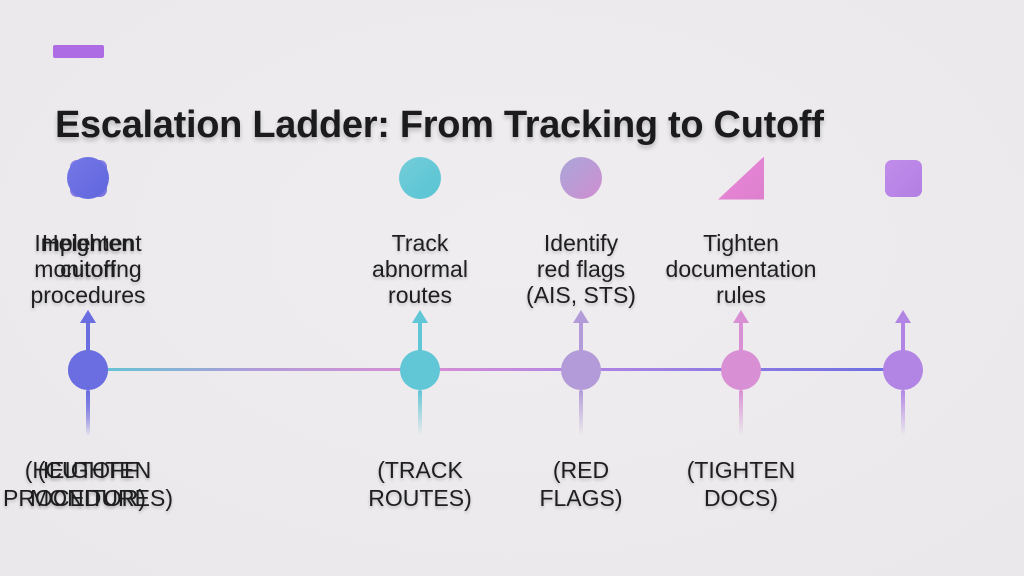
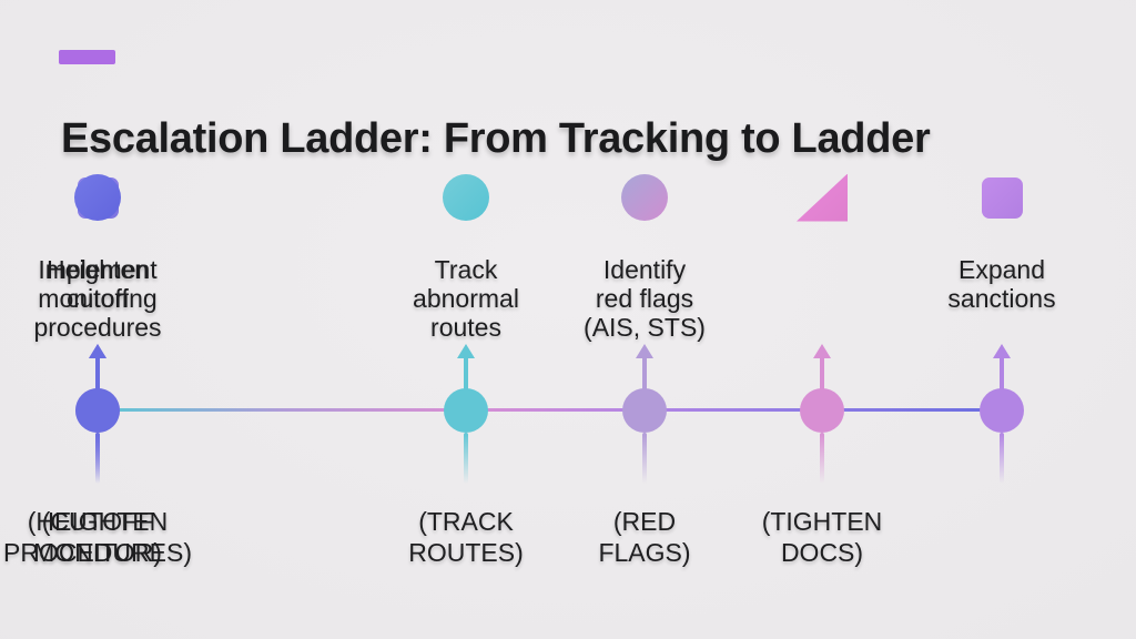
- Escalation Ladder: From Tracking to Cutoff
+ Escalation Ladder: From Tracking to Ladder
  Track
  abnormal
  routes
  (TRACK
  ROUTES)
  Identify
  red flags
  (AIS, STS)
  (RED
  FLAGS)
- Tighten
- documentation
- rules
  (TIGHTEN
  DOCS)
+ Expand
+ sanctions
  Heighten
  monitoring
  (HEIGHTEN
  MONITOR)
  Implement
  cutoff
  procedures
  (CUTOFF
  PROCEDURES)
